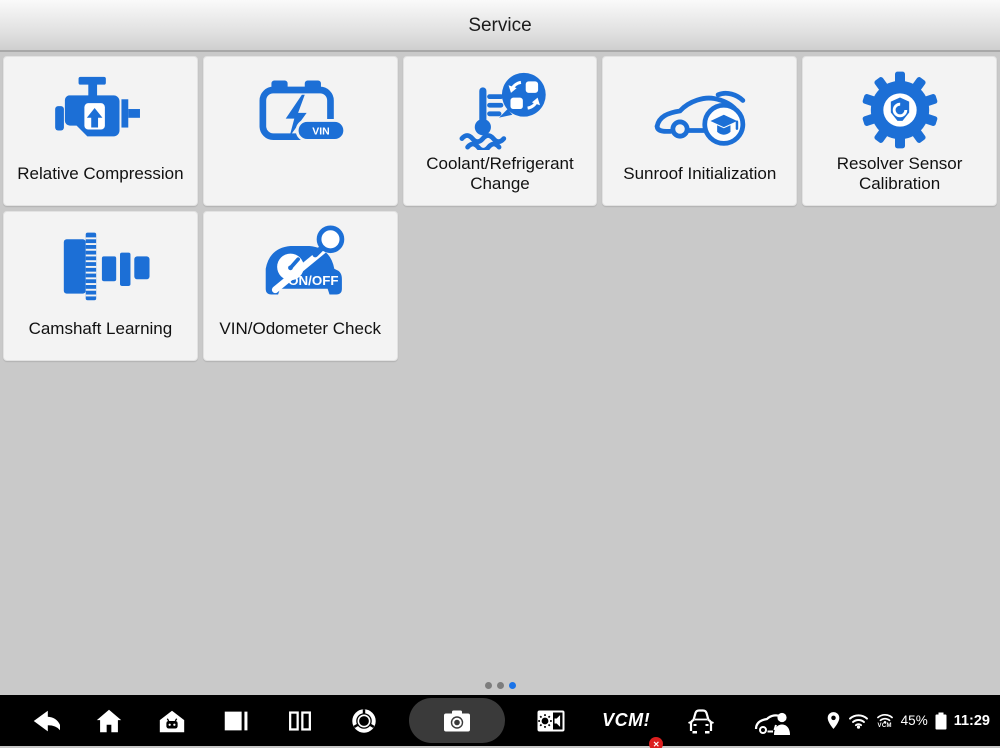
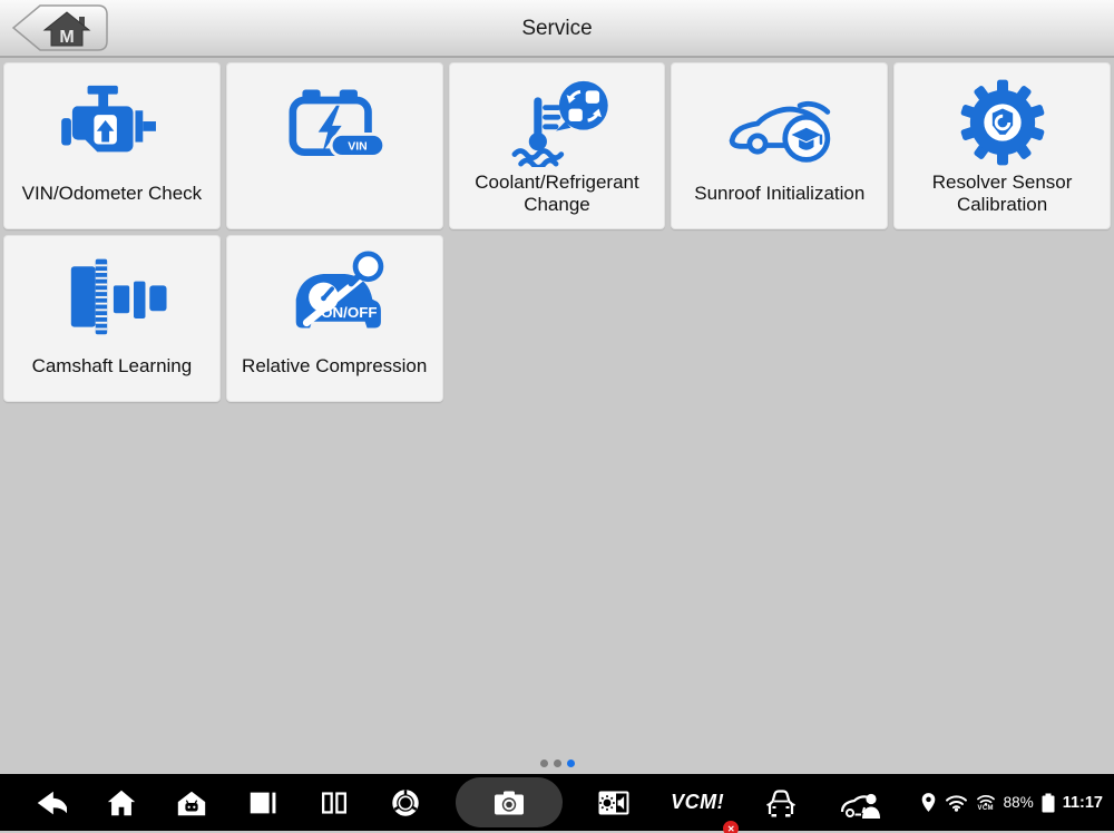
  Service
+ M
- Relative Compression
+ VIN/Odometer Check
  VIN
  Coolant/Refrigerant
  Change
  Sunroof Initialization
  Resolver Sensor
  Calibration
  Camshaft Learning
  ON/OFF
- VIN/Odometer Check
+ Relative Compression
  VCM!
  ✕
- 45%
+ 88%
- 11:29
+ 11:17
